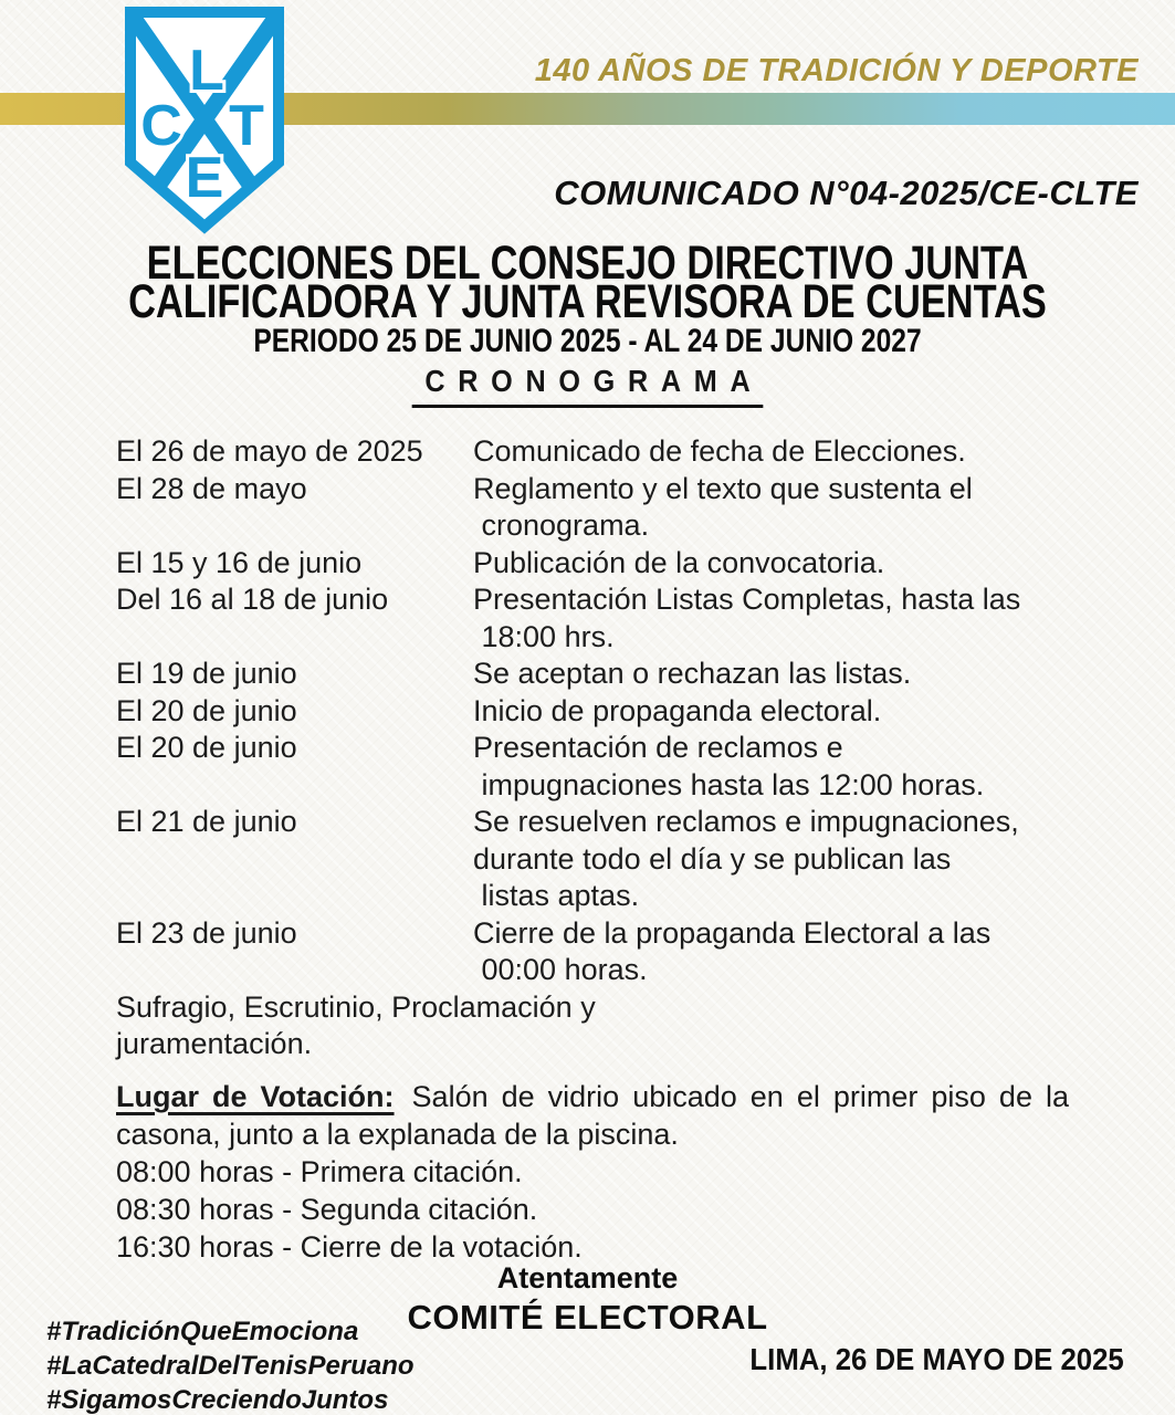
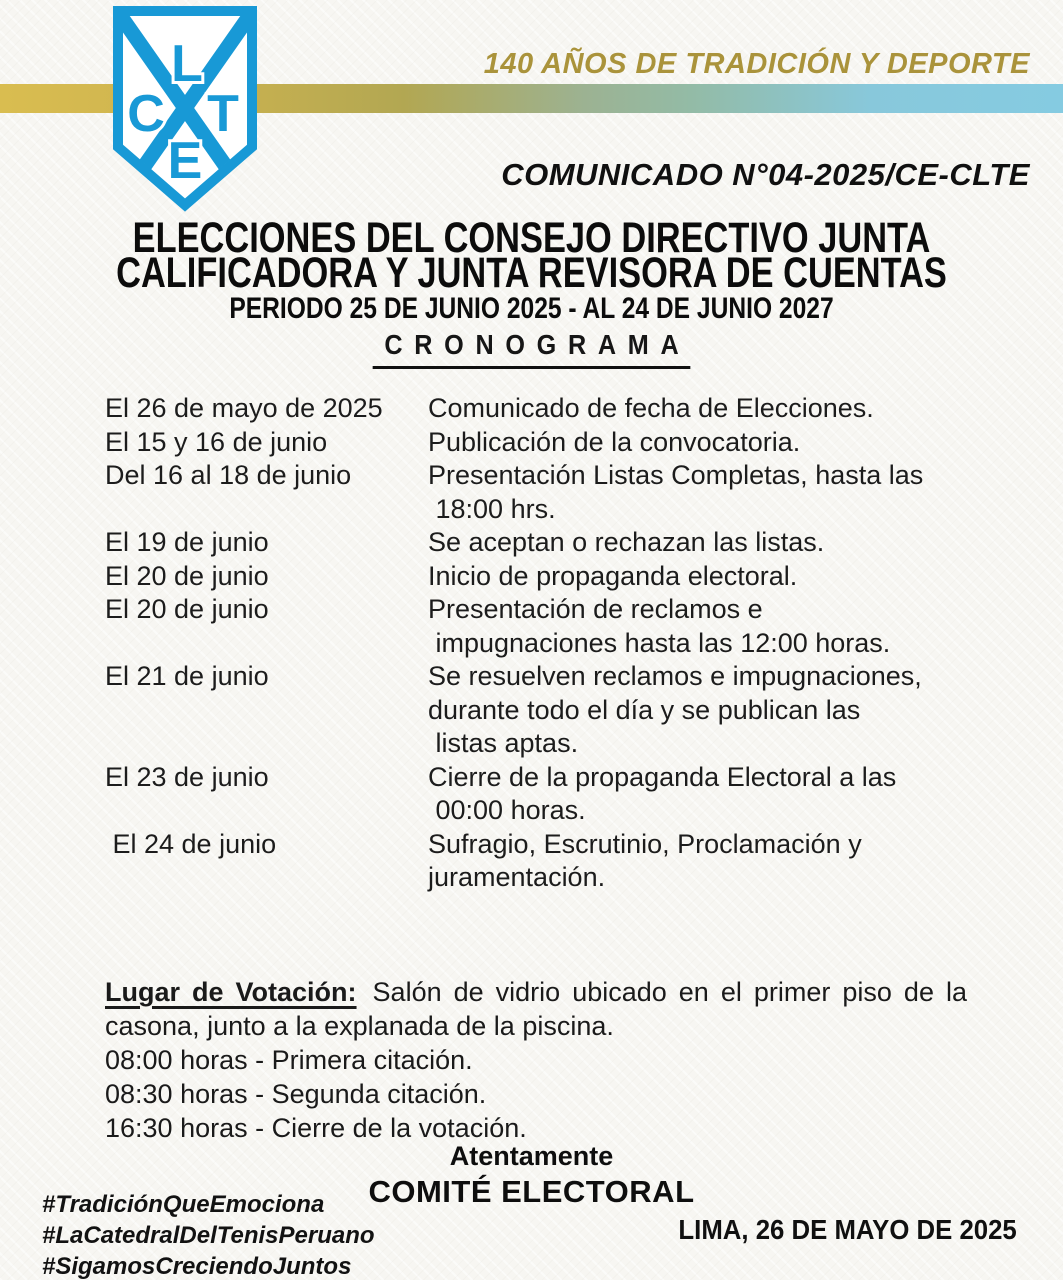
  L
  C
  T
  E
  140 AÑOS DE TRADICIÓN Y DEPORTE
  COMUNICADO N°04-2025/CE-CLTE
  ELECCIONES DEL CONSEJO DIRECTIVO JUNTA
  CALIFICADORA Y JUNTA REVISORA DE CUENTAS
  PERIODO 25 DE JUNIO 2025 - AL 24 DE JUNIO 2027
  CRONOGRAMA
  El 26 de mayo de 2025
  Comunicado de fecha de Elecciones.
- El 28 de mayo
- Reglamento y el texto que sustenta el
- cronograma.
  El 15 y 16 de junio
  Publicación de la convocatoria.
  Del 16 al 18 de junio
  Presentación Listas Completas, hasta las
  18:00 hrs.
  El 19 de junio
  Se aceptan o rechazan las listas.
  El 20 de junio
  Inicio de propaganda electoral.
  El 20 de junio
  Presentación de reclamos e
  impugnaciones hasta las 12:00 horas.
  El 21 de junio
  Se resuelven reclamos e impugnaciones,
  durante todo el día y se publican las
  listas aptas.
  El 23 de junio
  Cierre de la propaganda Electoral a las
  00:00 horas.
+ El 24 de junio
  Sufragio, Escrutinio, Proclamación y
  juramentación.
  Lugar de Votación: Salón de vidrio ubicado en el primer piso de la casona, junto a la explanada de la piscina.
  08:00 horas - Primera citación.
  08:30 horas - Segunda citación.
  16:30 horas - Cierre de la votación.
  Atentamente
  COMITÉ ELECTORAL
  #TradiciónQueEmociona
  #LaCatedralDelTenisPeruano
  #SigamosCreciendoJuntos
  LIMA, 26 DE MAYO DE 2025
